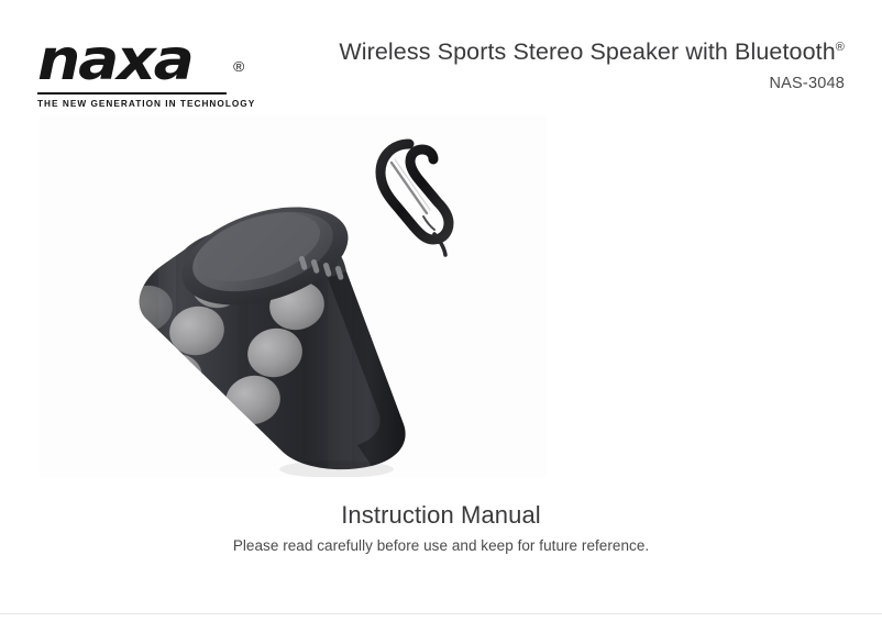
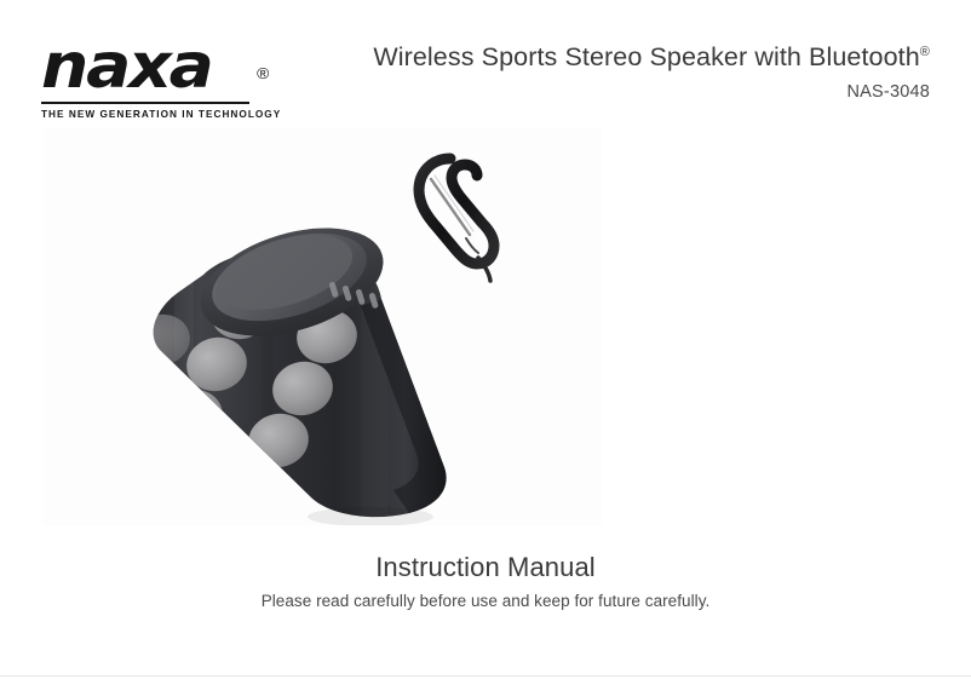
  naxa
  ®
  THE NEW GENERATION IN TECHNOLOGY
  Wireless Sports Stereo Speaker with Bluetooth®
  NAS-3048
  Instruction Manual
- Please read carefully before use and keep for future reference.
+ Please read carefully before use and keep for future carefully.
